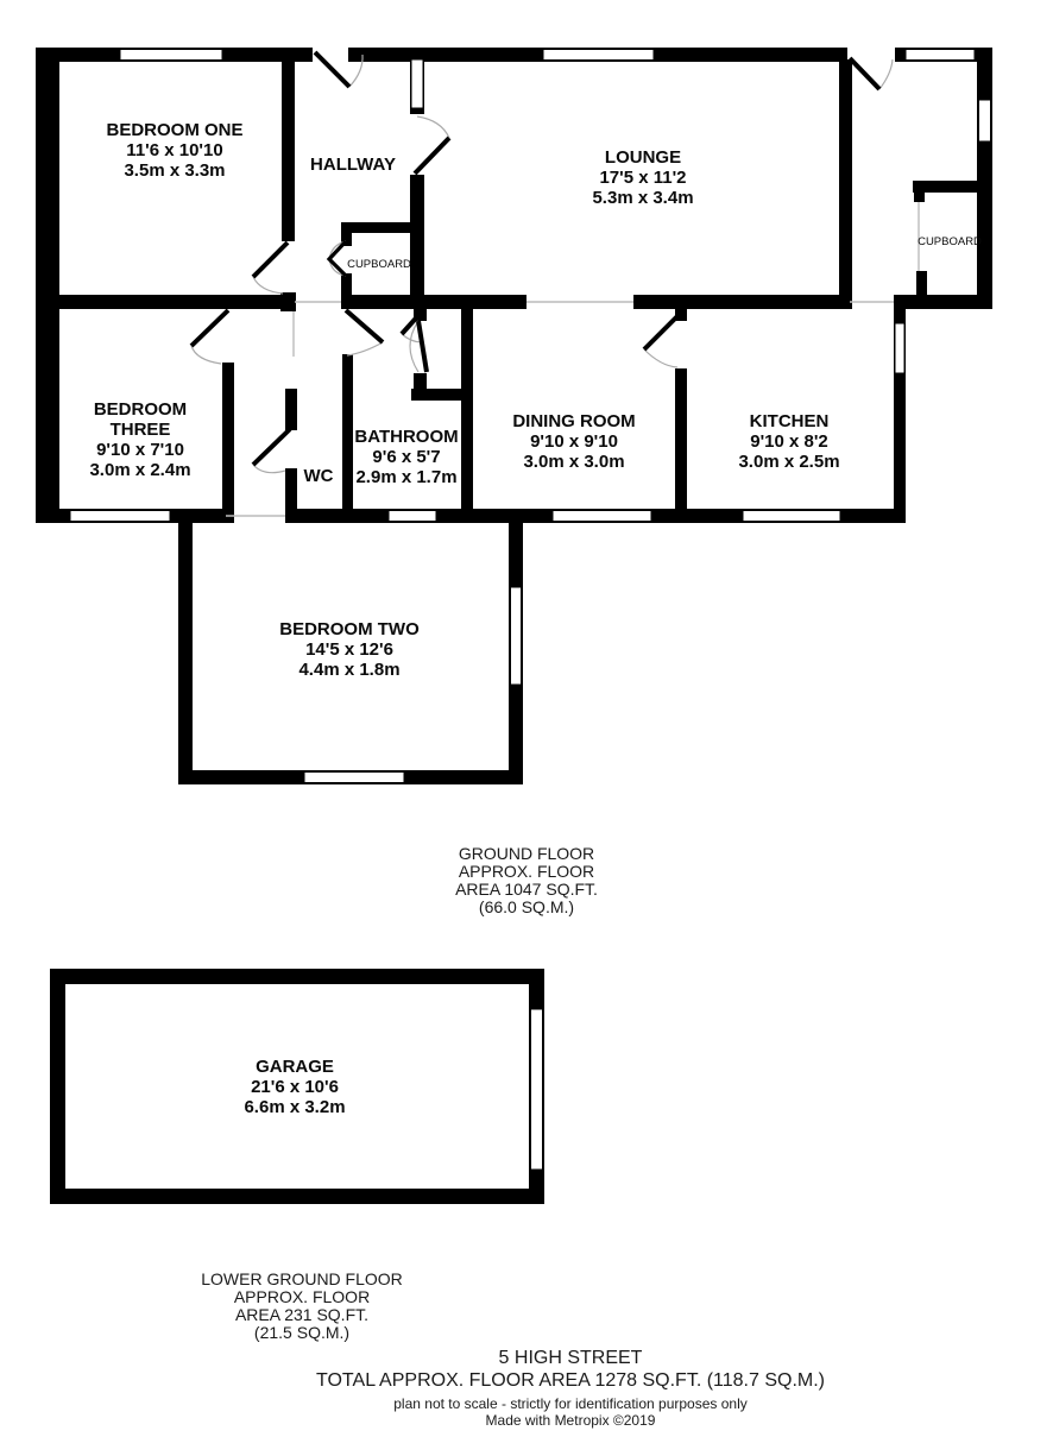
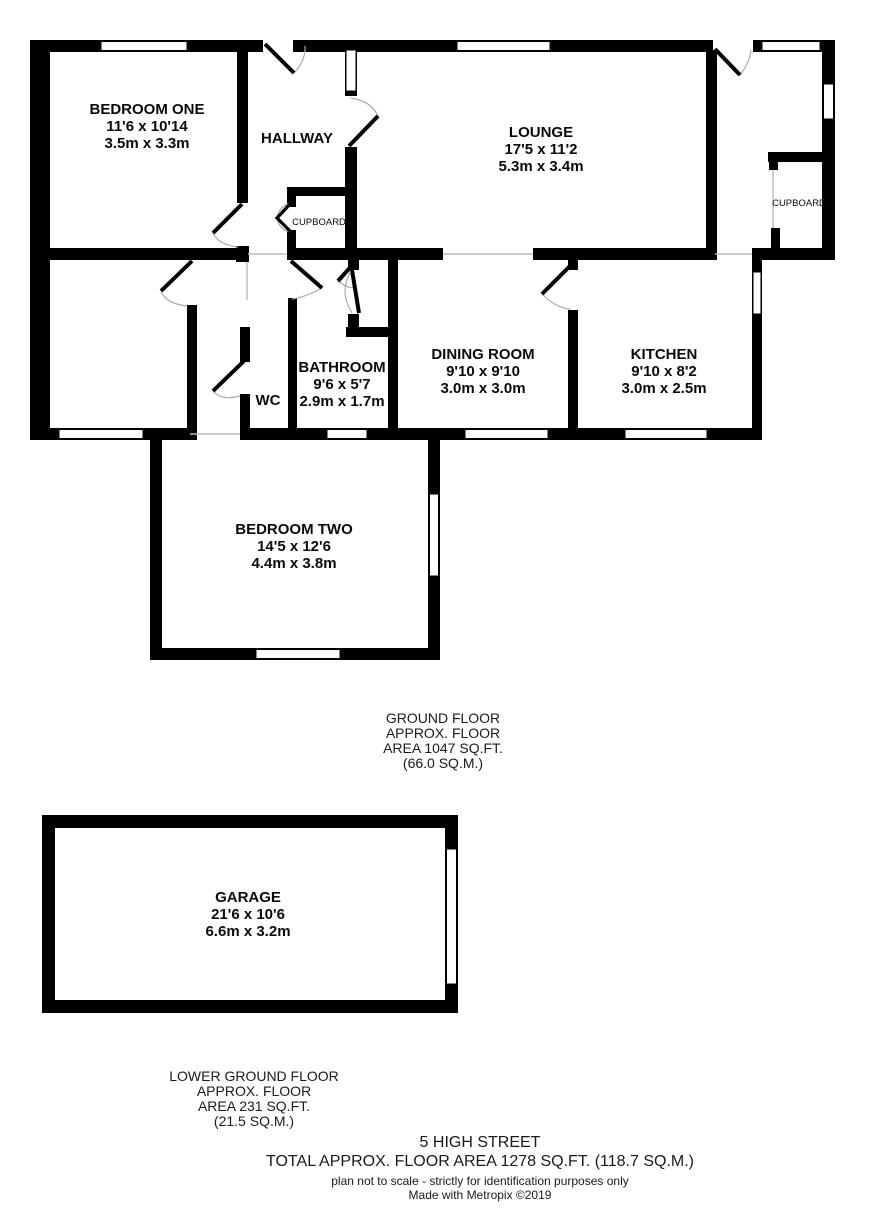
  BEDROOM ONE
- 11'6 x 10'10
+ 11'6 x 10'14
  3.5m x 3.3m
  HALLWAY
  LOUNGE
  17'5 x 11'2
  5.3m x 3.4m
  CUPBOARD
  CUPBOARD
- BEDROOM
- THREE
- 9'10 x 7'10
- 3.0m x 2.4m
  WC
  BATHROOM
  9'6 x 5'7
  2.9m x 1.7m
  DINING ROOM
  9'10 x 9'10
  3.0m x 3.0m
  KITCHEN
  9'10 x 8'2
  3.0m x 2.5m
  BEDROOM TWO
  14'5 x 12'6
- 4.4m x 1.8m
+ 4.4m x 3.8m
  GARAGE
  21'6 x 10'6
  6.6m x 3.2m
  GROUND FLOOR
  APPROX. FLOOR
  AREA 1047 SQ.FT.
  (66.0 SQ.M.)
  LOWER GROUND FLOOR
  APPROX. FLOOR
  AREA 231 SQ.FT.
  (21.5 SQ.M.)
  5 HIGH STREET
  TOTAL APPROX. FLOOR AREA 1278 SQ.FT. (118.7 SQ.M.)
  plan not to scale - strictly for identification purposes only
  Made with Metropix ©2019
